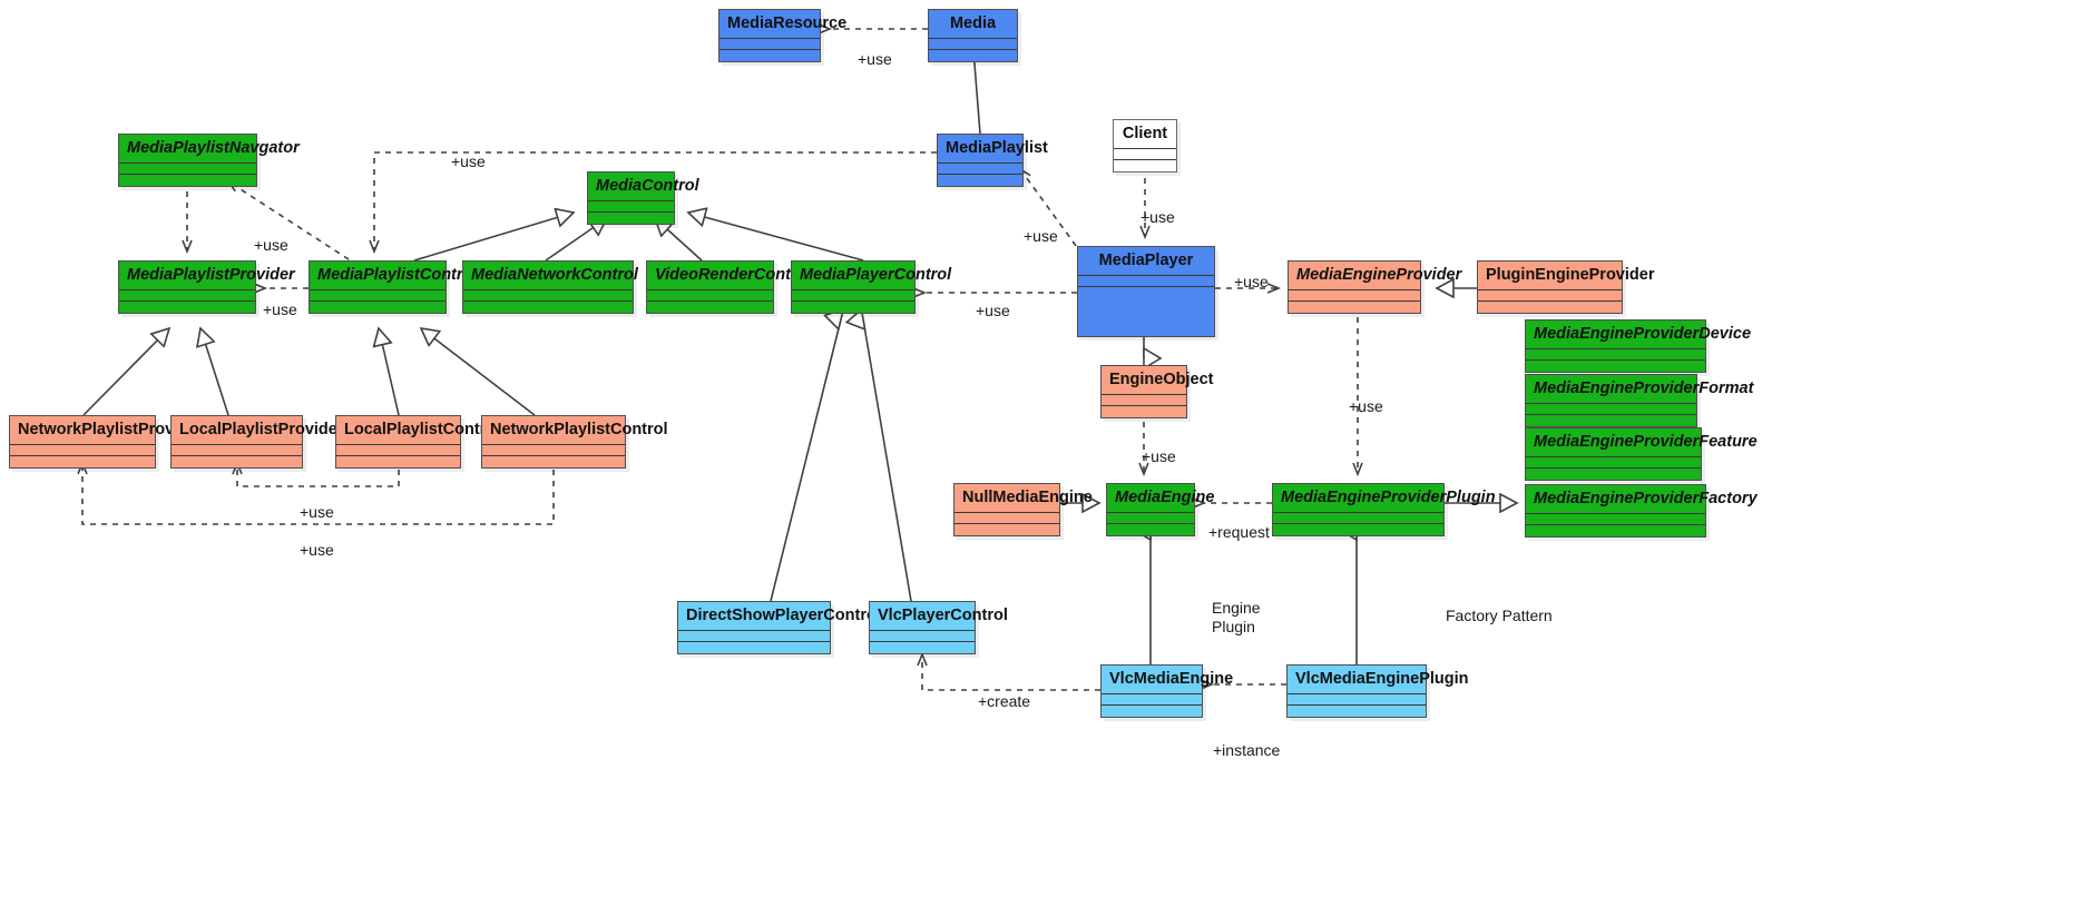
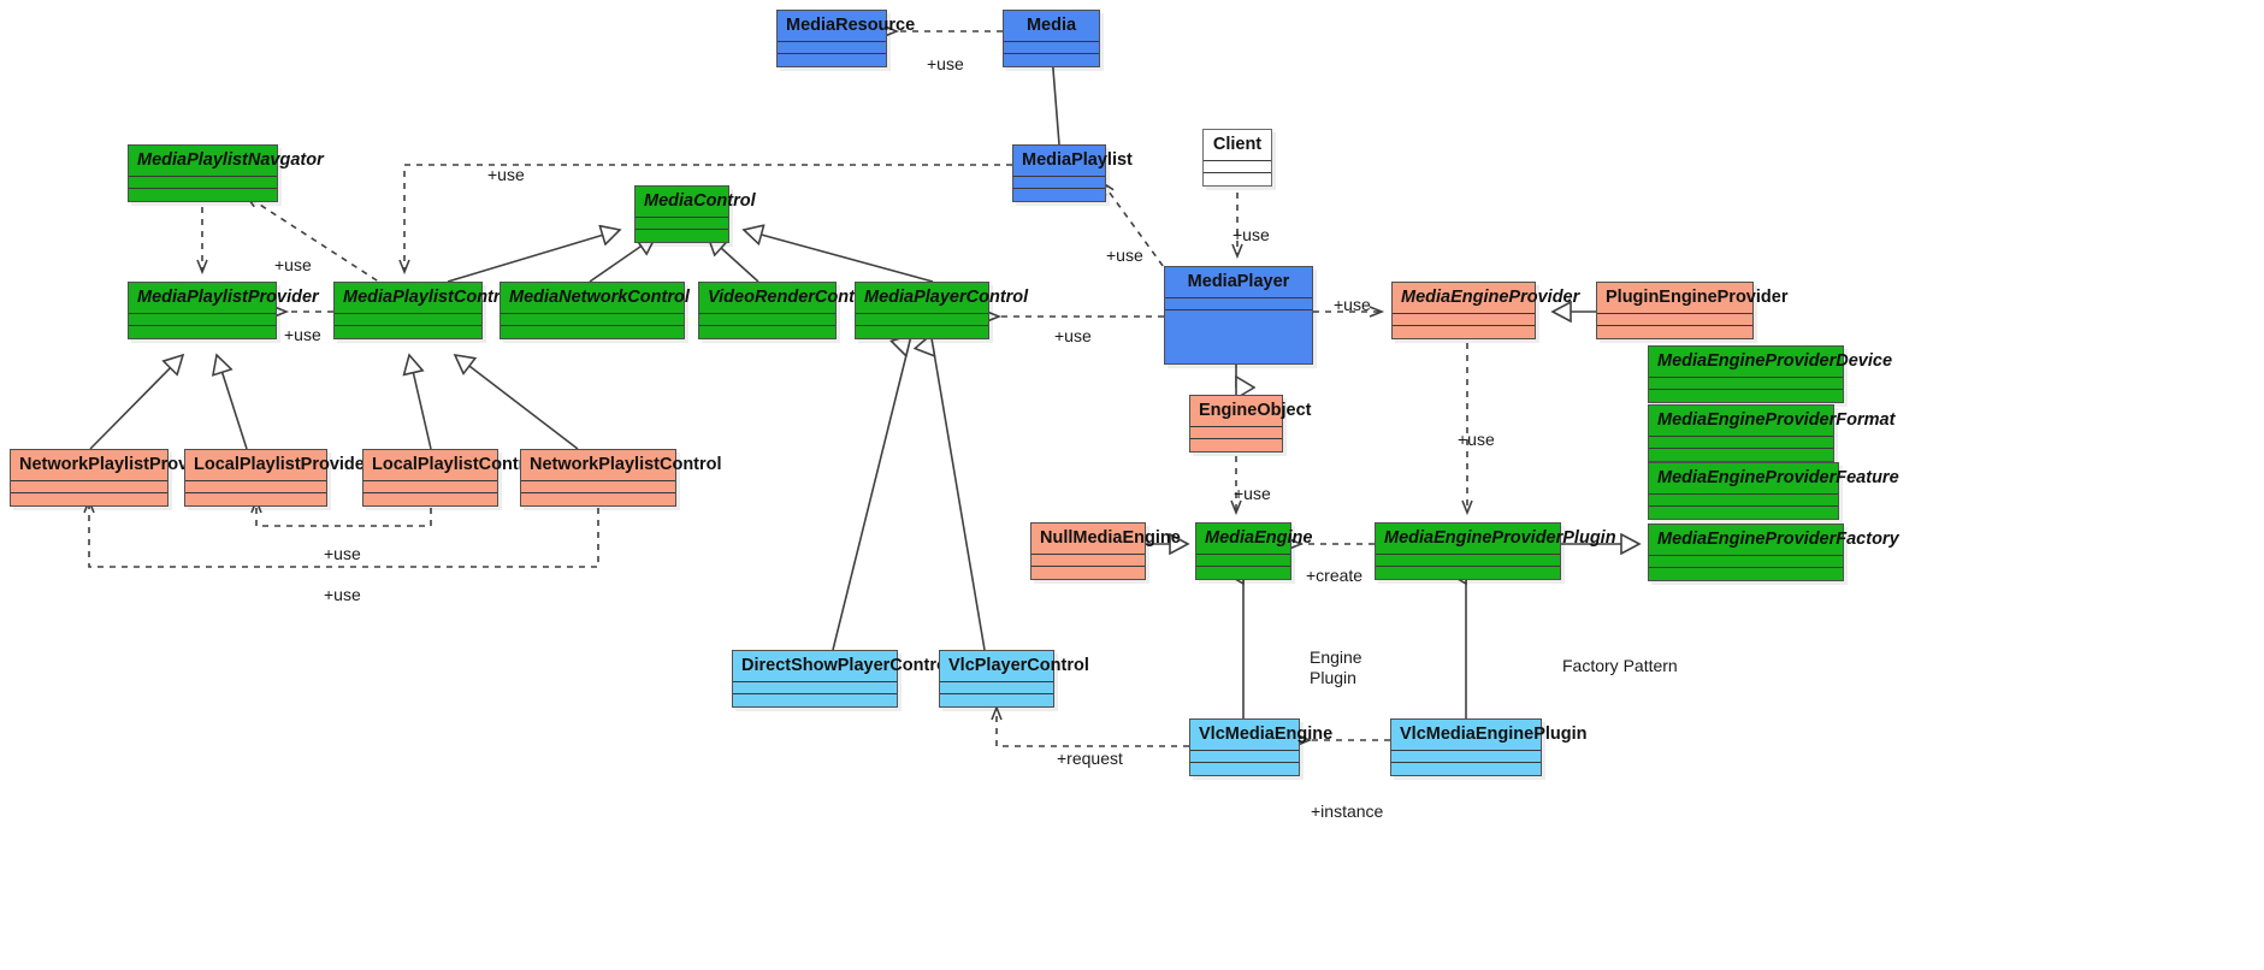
  MediaResource
  Media
  MediaPlaylist
  Client
  MediaPlaylistNavgator
  MediaControl
  MediaPlaylistProvider
  MediaPlaylistContr
  MediaNetworkControl
  VideoRenderCont
  MediaPlayerControl
  MediaPlayer
  MediaEngineProvider
  PluginEngineProvider
  MediaEngineProviderDevice
  MediaEngineProviderFormat
  MediaEngineProviderFeature
  MediaEngineProviderFactory
  EngineObject
  NetworkPlaylistPro
  LocalPlaylistProvide
  LocalPlaylistCont
  NetworkPlaylistControl
  NullMediaEngine
  MediaEngine
  MediaEngineProviderPlugin
  DirectShowPlayerContr
  VlcPlayerControl
  VlcMediaEngine
  VlcMediaEnginePlugin
  +use
  +use
  +use
  +use
  +use
  +use
  +use
  +use
  +use
  +use
- +request
+ +create
  +use
  +use
- +create
+ +request
  +instance
  Engine
  Plugin
  Factory Pattern
